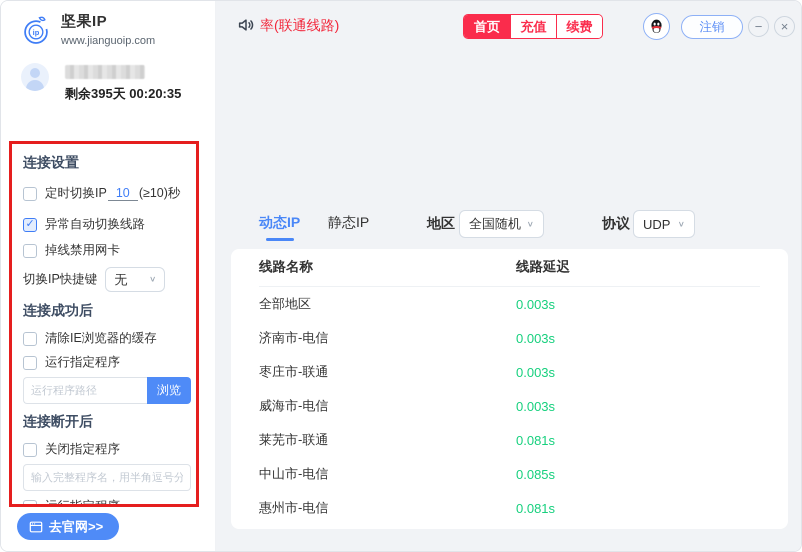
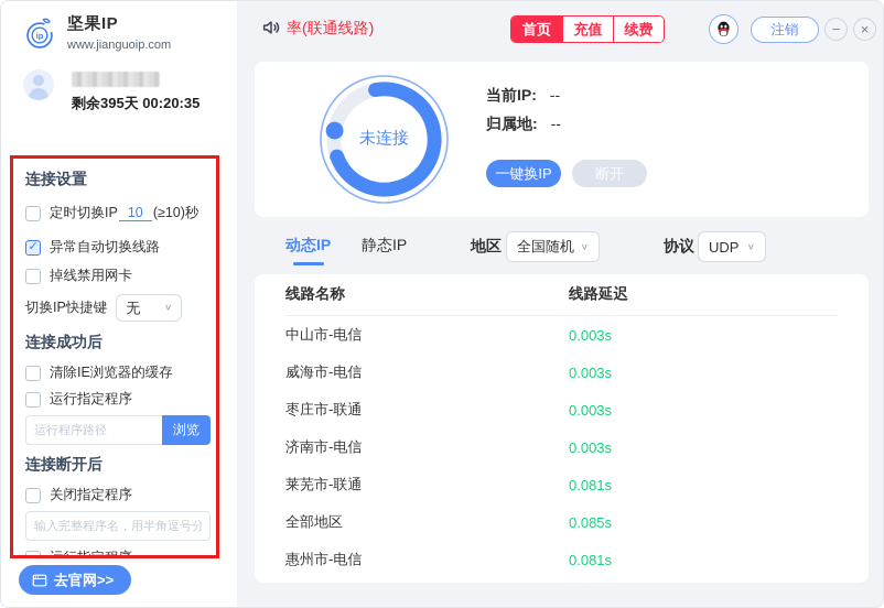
  ip
  坚果IP
  www.jianguoip.com
  剩余395天 00:20:35
  连接设置
  定时切换IP
  10
  (≥10)秒
  异常自动切换线路
  掉线禁用网卡
  切换IP快捷键
  无
  ∨
  连接成功后
  清除IE浏览器的缓存
  运行指定程序
  运行程序路径
  浏览
  连接断开后
  关闭指定程序
  输入完整程序名，用半角逗号分
  去官网>>
  率(联通线路)
  首页
  充值
  续费
  注销
  −
  ×
+ 未连接
+ 当前IP: --
+ 归属地: --
+ 一键换IP
+ 断开
  动态IP
  静态IP
  地区
  全国随机
  ∨
  协议
  UDP
  ∨
  线路名称
  线路延迟
- 全部地区
+ 中山市-电信
  0.003s
- 济南市-电信
+ 威海市-电信
  0.003s
  枣庄市-联通
  0.003s
- 威海市-电信
+ 济南市-电信
  0.003s
  莱芜市-联通
  0.081s
- 中山市-电信
+ 全部地区
  0.085s
  惠州市-电信
  0.081s
